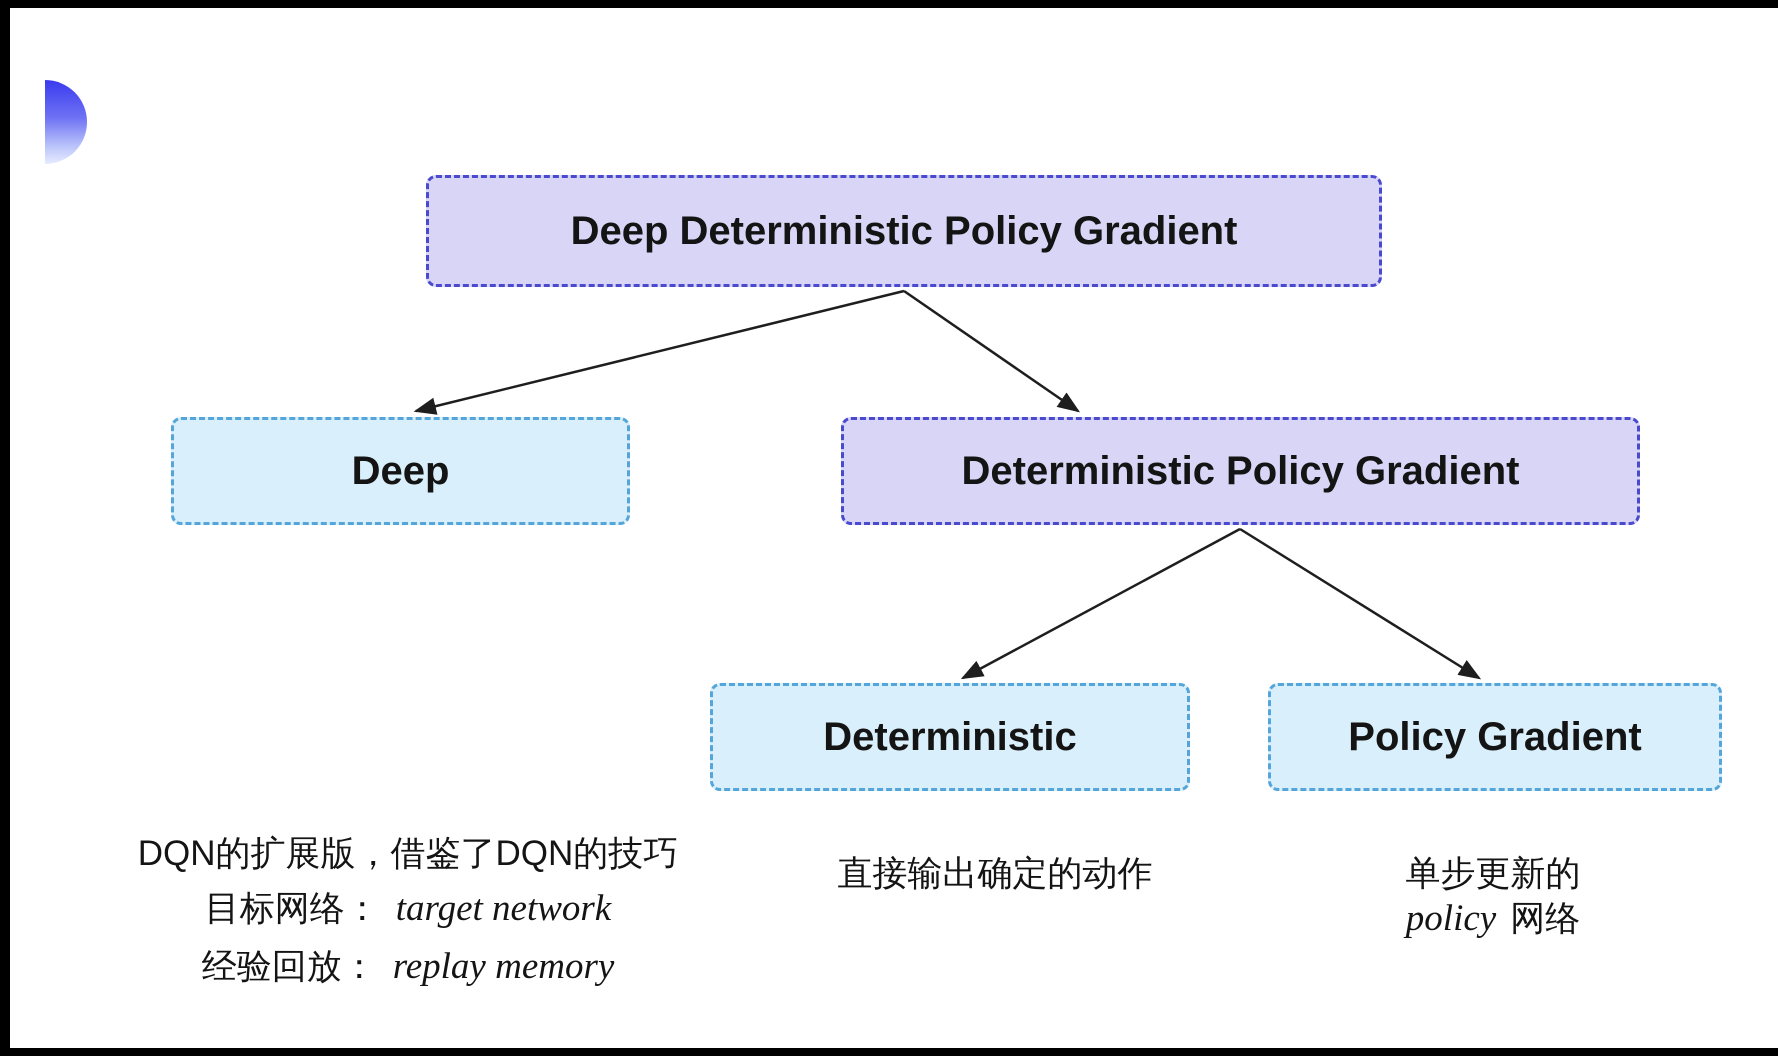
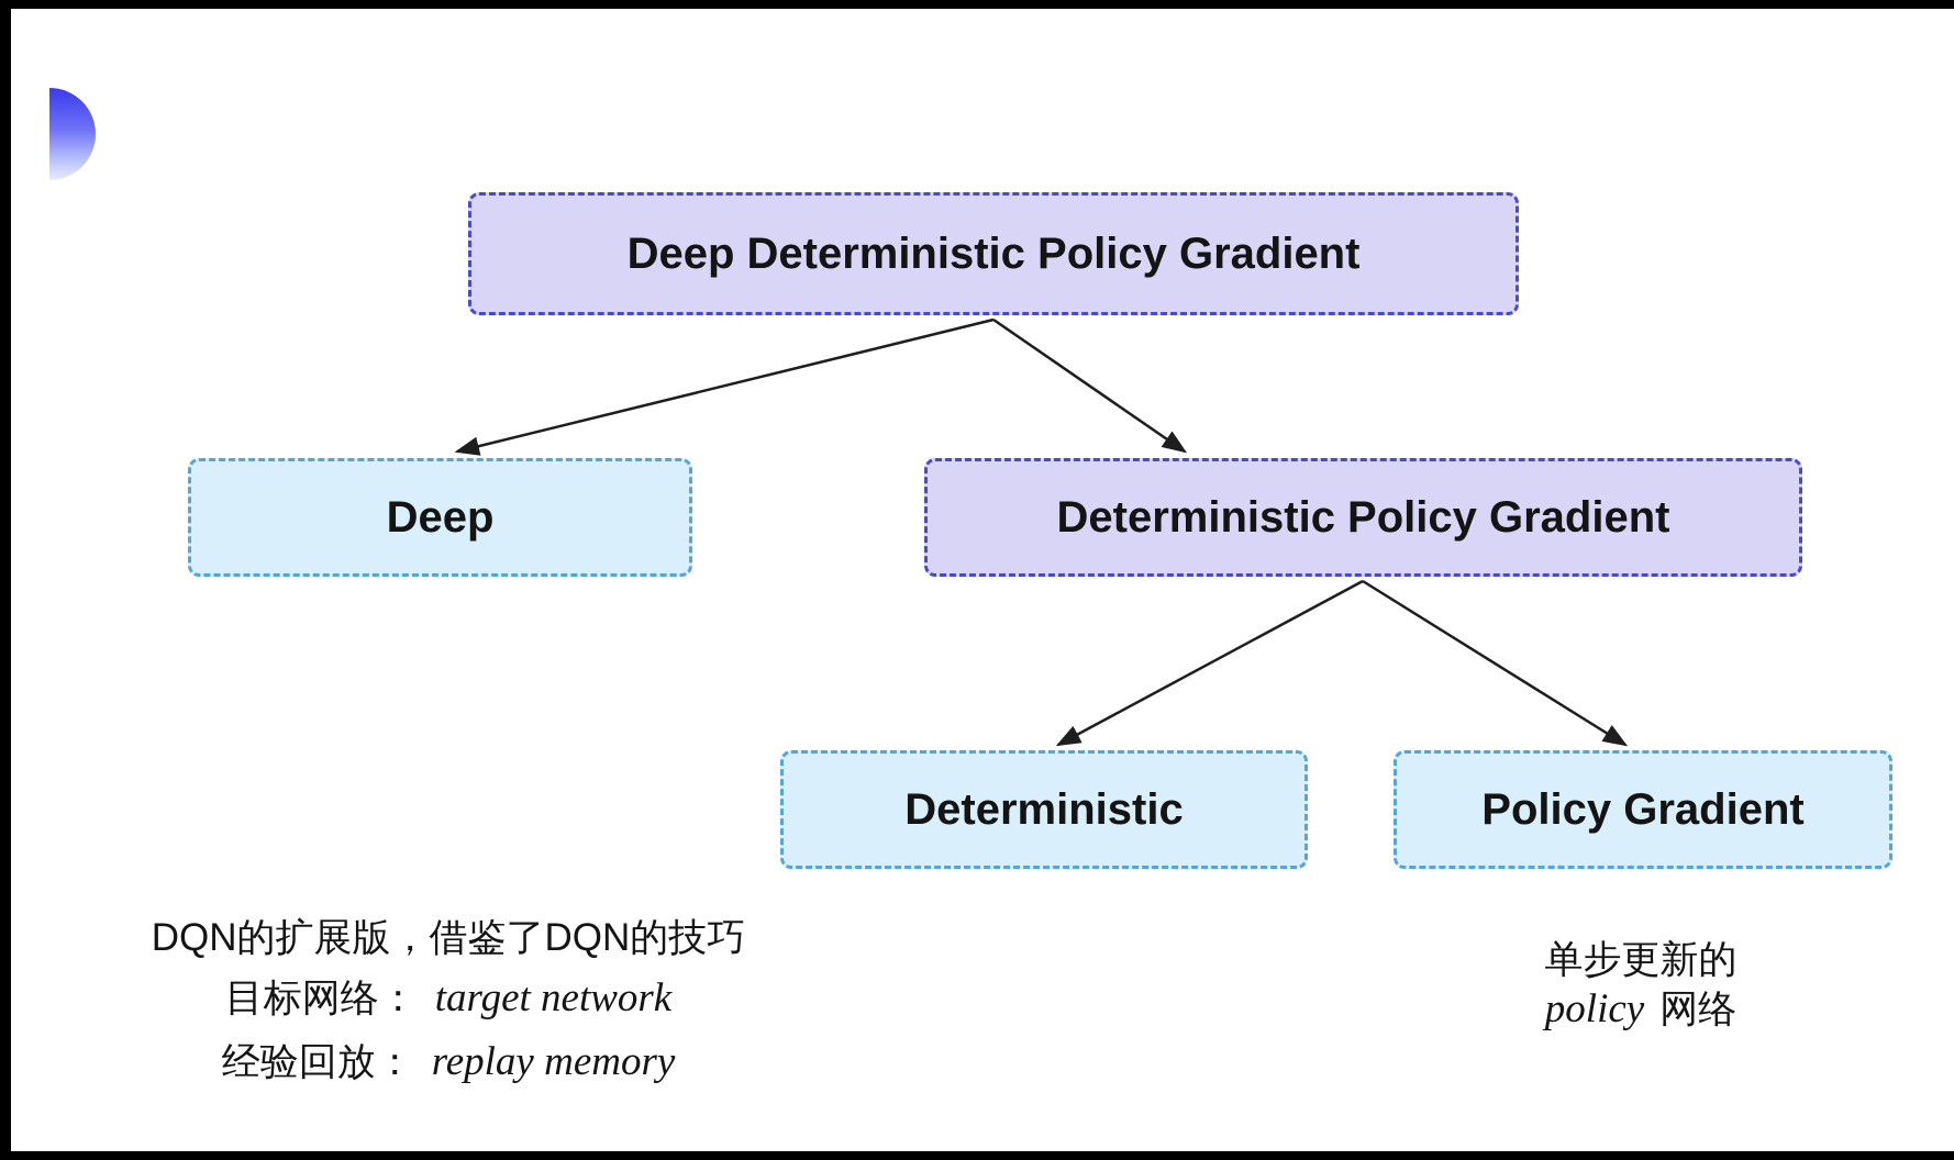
  Deep Deterministic Policy Gradient
  Deep
  Deterministic Policy Gradient
  Deterministic
  Policy Gradient
  DQN的扩展版，借鉴了DQN的技巧
  目标网络： target network
  经验回放： replay memory
- 直接输出确定的动作
  单步更新的
  policy 网络
